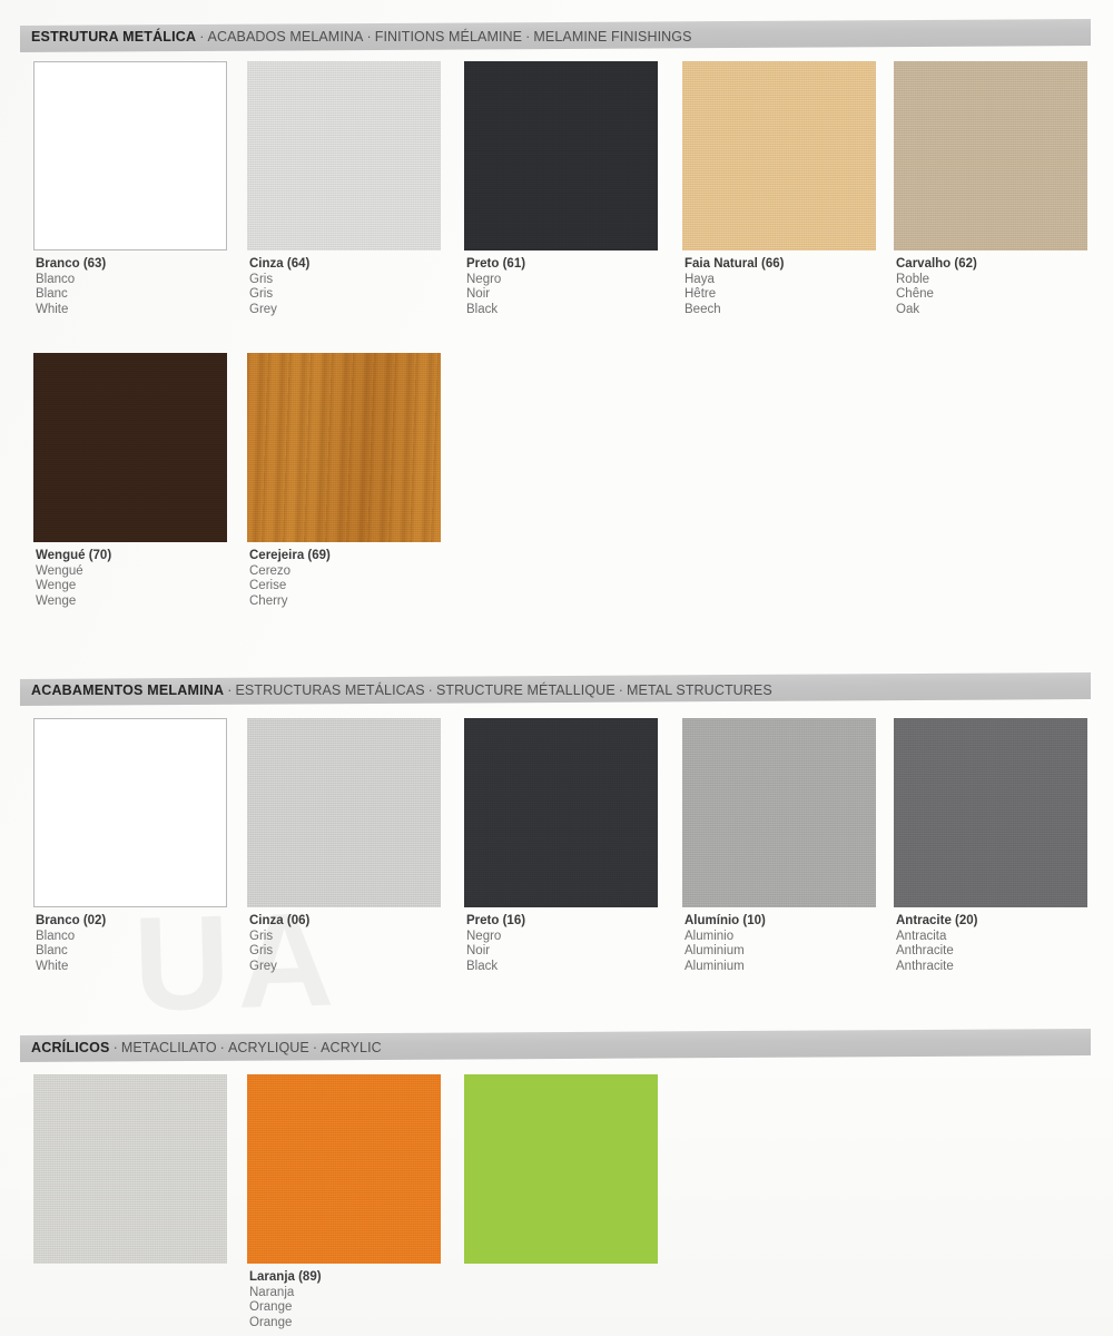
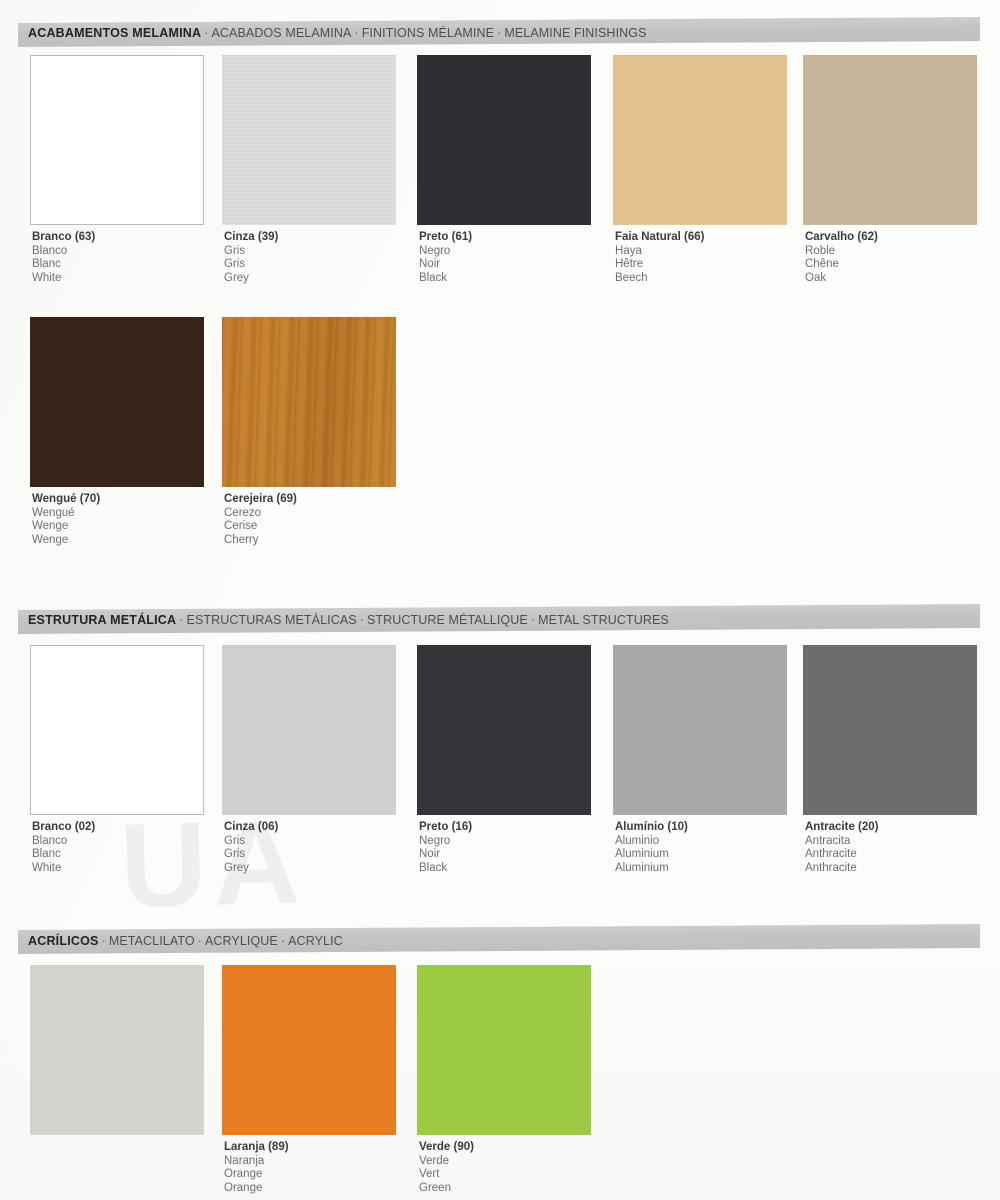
- ESTRUTURA METÁLICA · ACABADOS MELAMINA · FINITIONS MÉLAMINE · MELAMINE FINISHINGS
+ ACABAMENTOS MELAMINA · ACABADOS MELAMINA · FINITIONS MÉLAMINE · MELAMINE FINISHINGS
  Branco (63)
  Blanco
  Blanc
  White
- Cinza (64)
+ Cinza (39)
  Gris
  Gris
  Grey
  Preto (61)
  Negro
  Noir
  Black
  Faia Natural (66)
  Haya
  Hêtre
  Beech
  Carvalho (62)
  Roble
  Chêne
  Oak
  Wengué (70)
  Wengué
  Wenge
  Wenge
  Cerejeira (69)
  Cerezo
  Cerise
  Cherry
- ACABAMENTOS MELAMINA · ESTRUCTURAS METÁLICAS · STRUCTURE MÉTALLIQUE · METAL STRUCTURES
+ ESTRUTURA METÁLICA · ESTRUCTURAS METÁLICAS · STRUCTURE MÉTALLIQUE · METAL STRUCTURES
  Branco (02)
  Blanco
  Blanc
  White
  Cinza (06)
  Gris
  Gris
  Grey
  Preto (16)
  Negro
  Noir
  Black
  Alumínio (10)
  Aluminio
  Aluminium
  Aluminium
  Antracite (20)
  Antracita
  Anthracite
  Anthracite
  ACRÍLICOS · METACLILATO · ACRYLIQUE · ACRYLIC
  Laranja (89)
  Naranja
  Orange
  Orange
+ Verde (90)
+ Verde
+ Vert
+ Green
